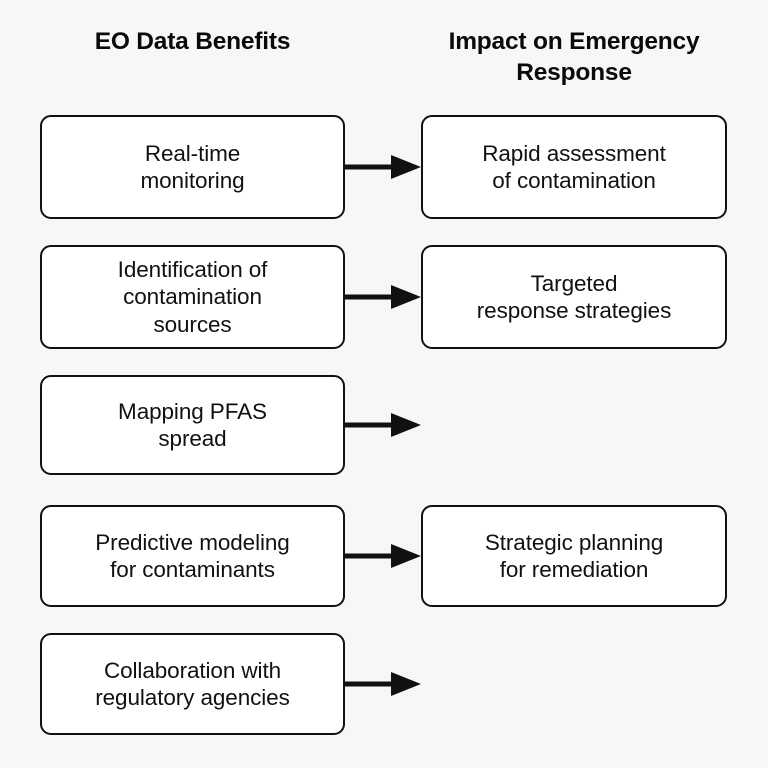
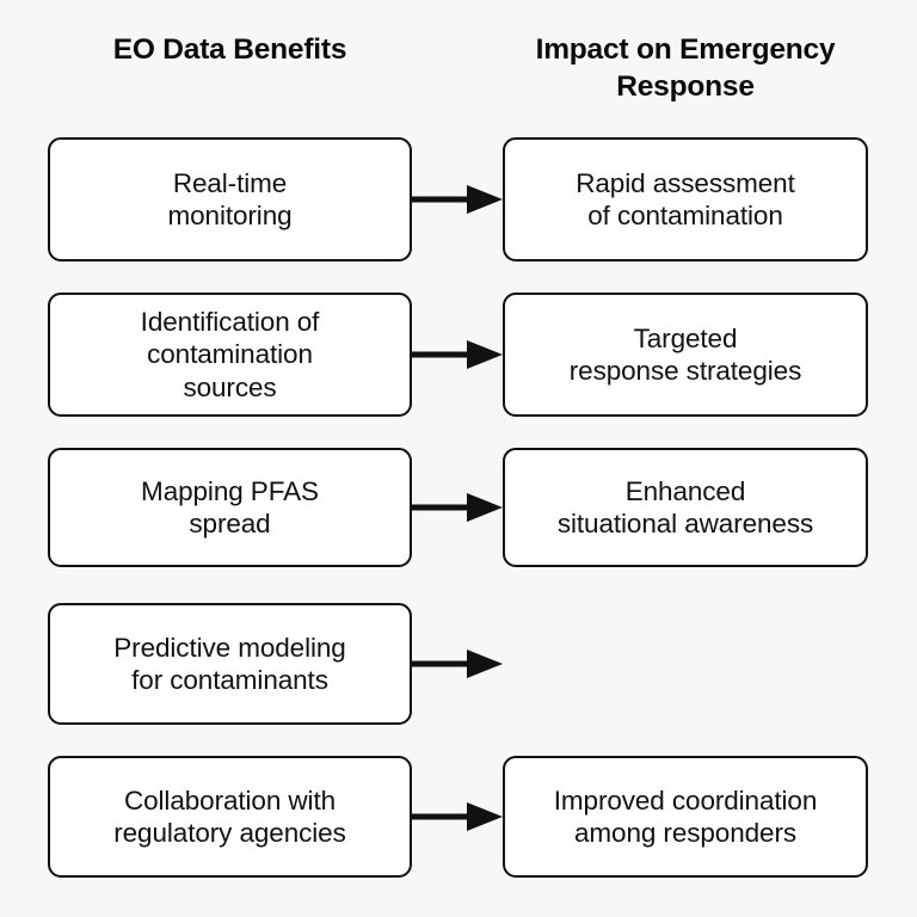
  EO Data Benefits
  Impact on Emergency Response
  Real-time
  monitoring
  Rapid assessment
  of contamination
  Identification of
  contamination
  sources
  Targeted
  response strategies
  Mapping PFAS
  spread
+ Enhanced
+ situational awareness
  Predictive modeling
  for contaminants
- Strategic planning
- for remediation
  Collaboration with
  regulatory agencies
+ Improved coordination
+ among responders
